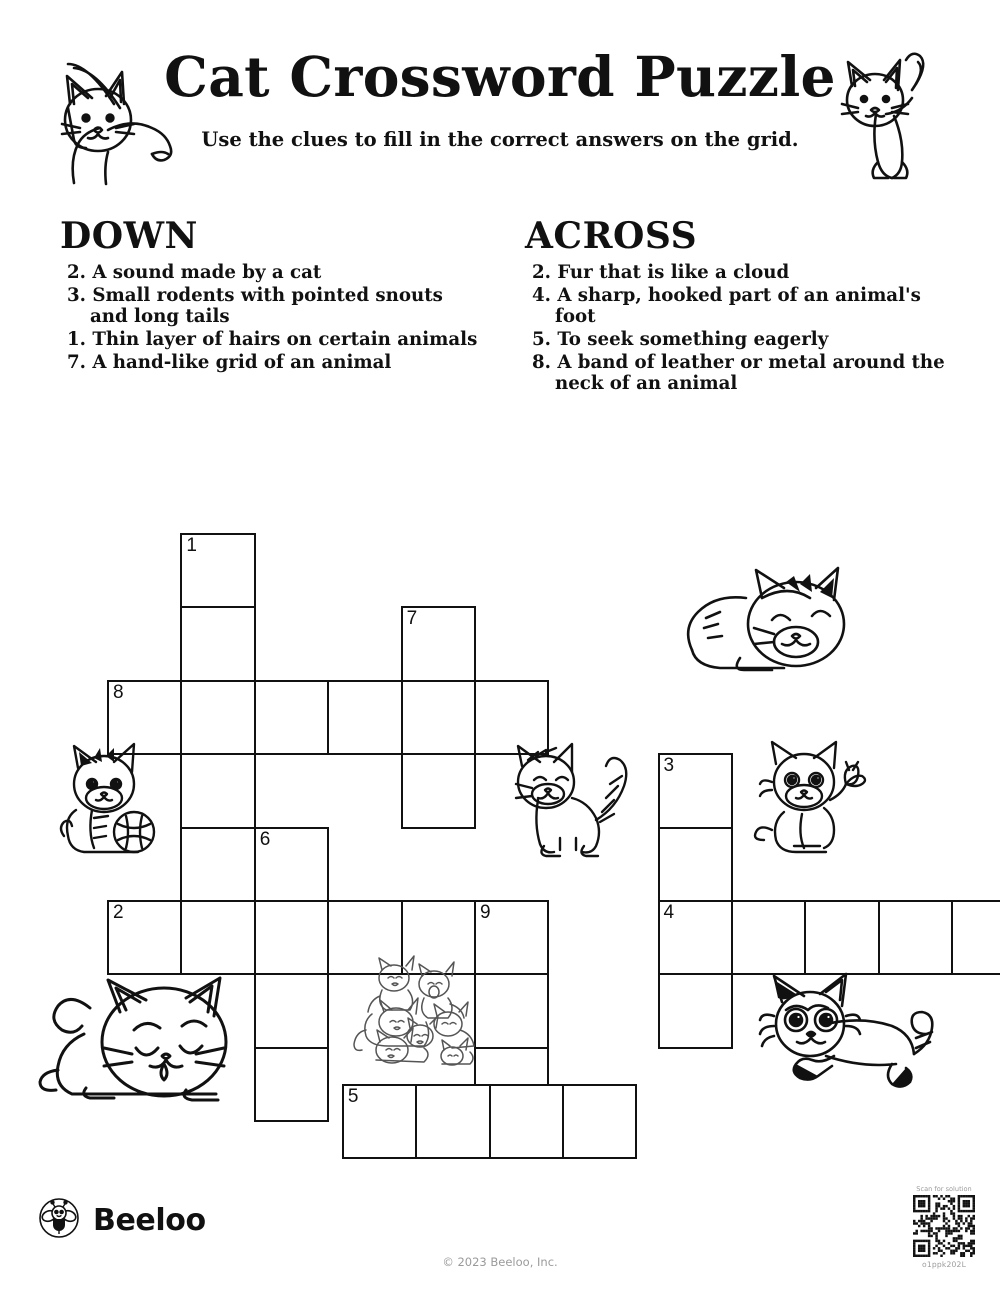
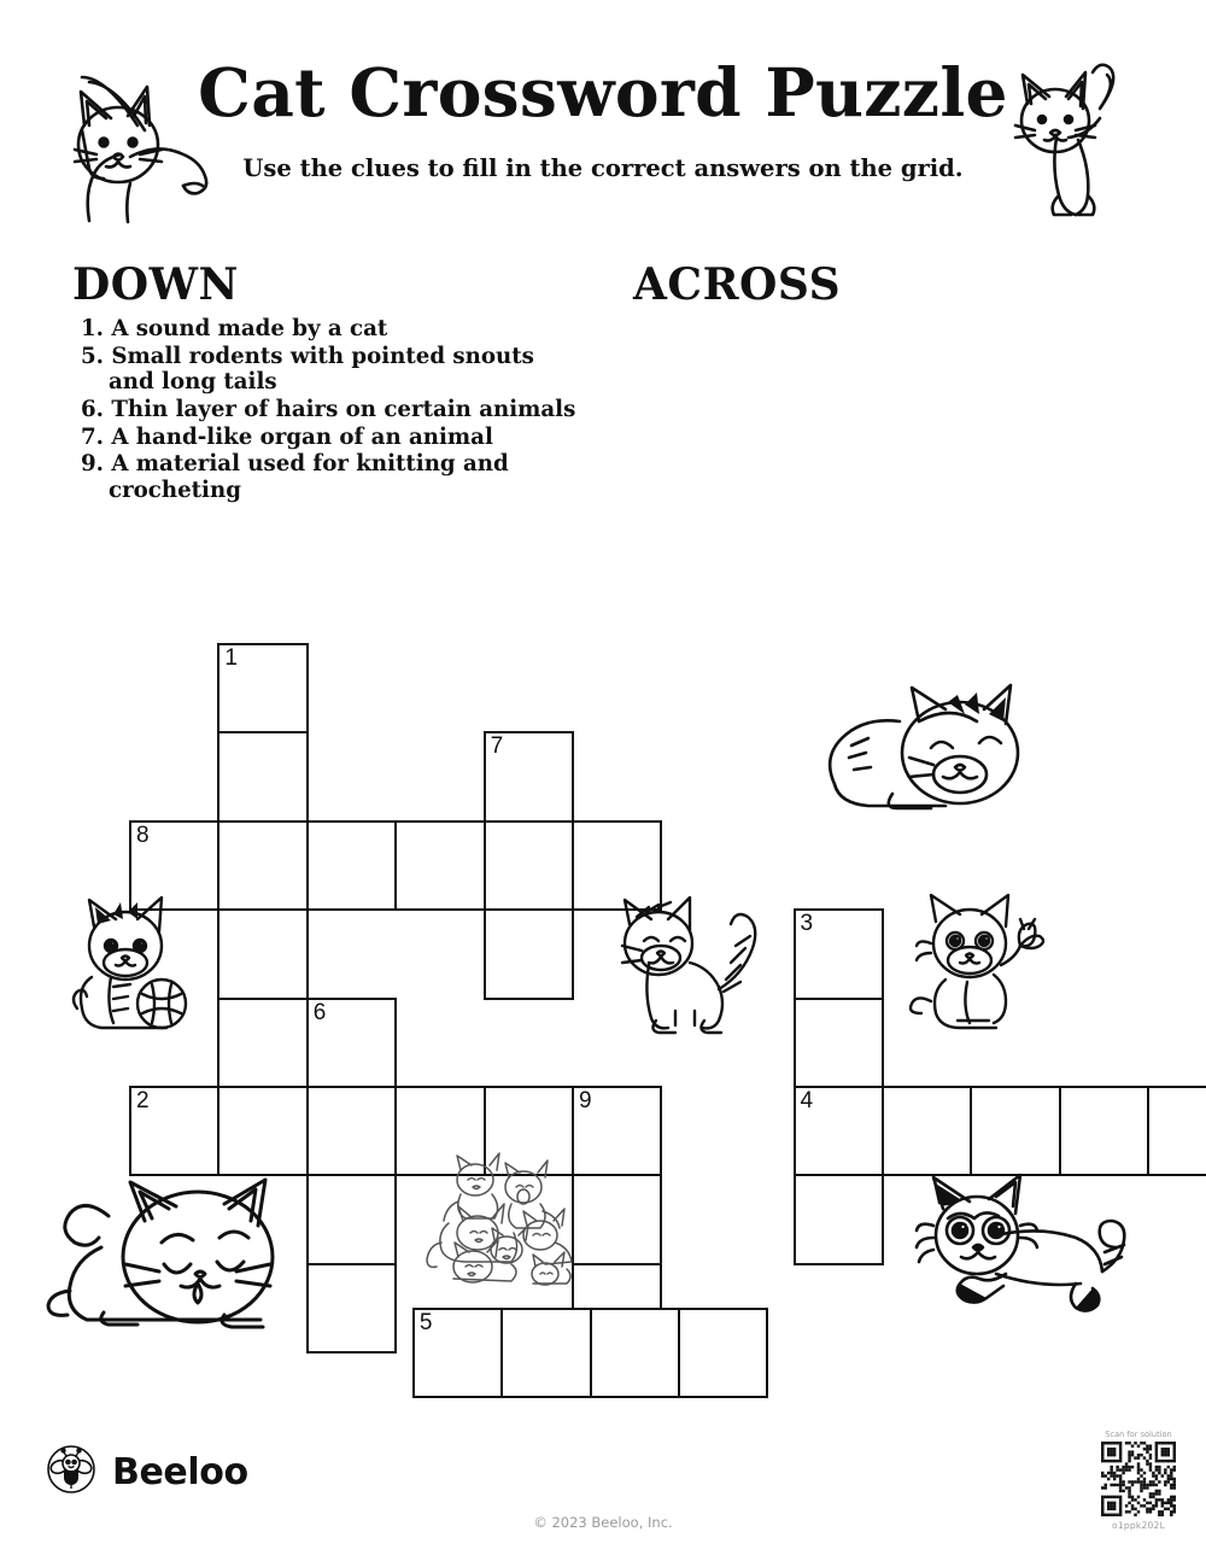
  Cat Crossword Puzzle
  Use the clues to fill in the correct answers on the grid.
  DOWN
- 2. A sound made by a cat
+ 1. A sound made by a cat
- 3. Small rodents with pointed snouts and long tails
+ 5. Small rodents with pointed snouts and long tails
- 1. Thin layer of hairs on certain animals
+ 6. Thin layer of hairs on certain animals
- 7. A hand-like grid of an animal
+ 7. A hand-like organ of an animal
+ 9. A material used for knitting and crocheting
  ACROSS
- 2. Fur that is like a cloud
- 4. A sharp, hooked part of an animal's foot
- 5. To seek something eagerly
- 8. A band of leather or metal around the neck of an animal
  1
  7
  8
  3
  6
  2
  9
  4
  5
  Beeloo
  © 2023 Beeloo, Inc.
  Scan for solution
  o1ppk202L
